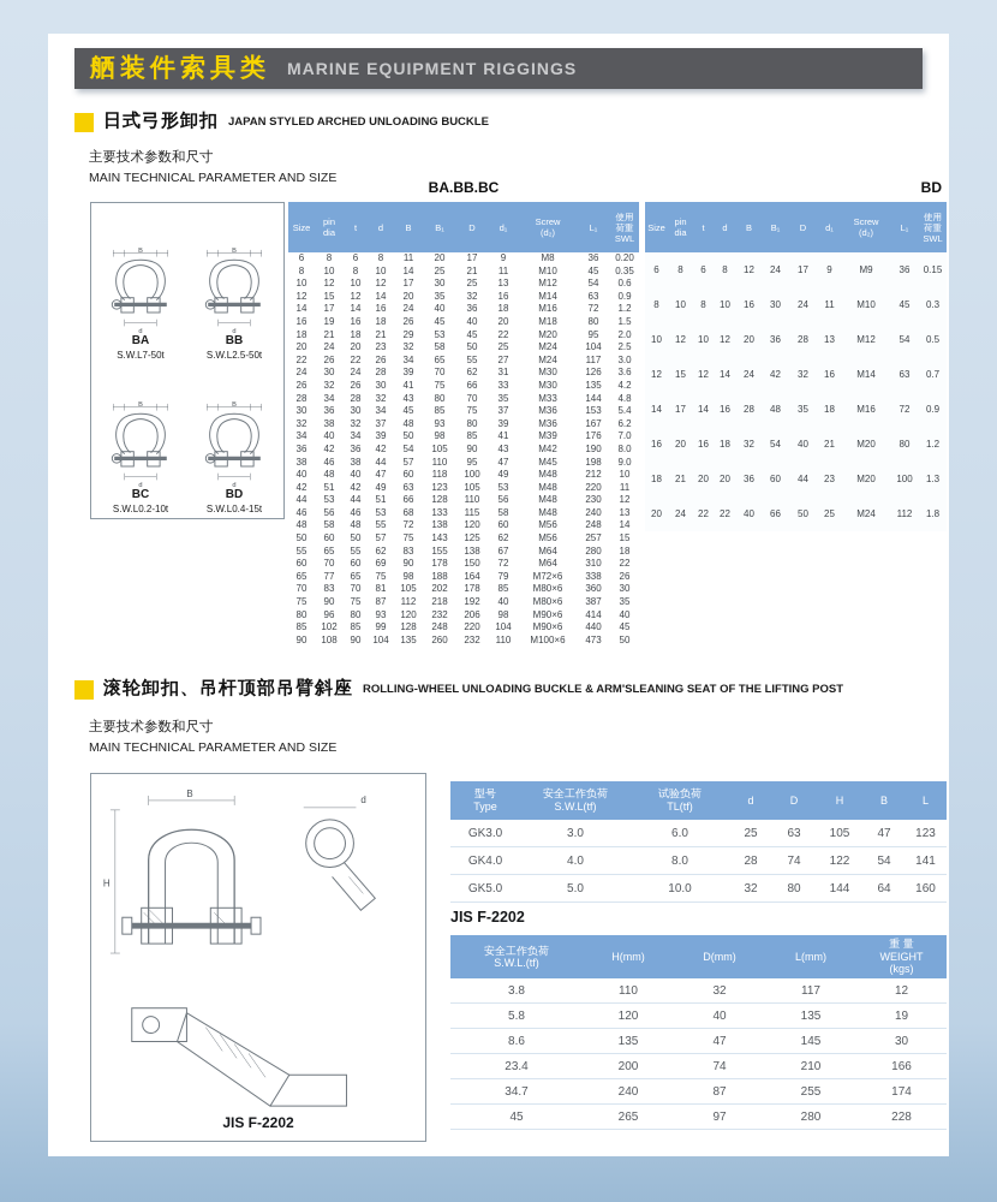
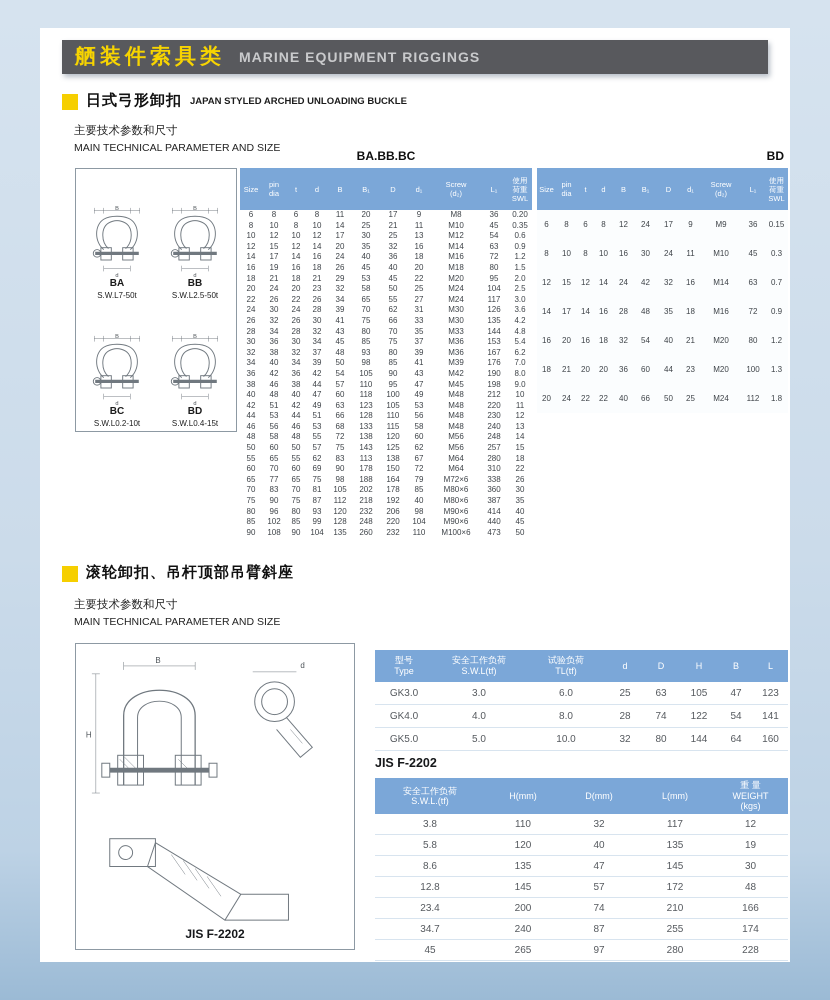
  舾装件索具类
  MARINE EQUIPMENT RIGGINGS
  日式弓形卸扣
  JAPAN STYLED ARCHED UNLOADING BUCKLE
  主要技术参数和尺寸
  MAIN TECHNICAL PARAMETER AND SIZE
  BA
  S.W.L7-50t
  BB
  S.W.L2.5-50t
  BC
  S.W.L0.2-10t
  BD
  S.W.L0.4-15t
  BA.BB.BC
  BD
  Size	pin dia	t	d	B	B₁	D	d₁	Screw (d₂)	L₁	使用 荷重 SWL
  6	8	6	8	11	20	17	9	M8	36	0.20
  8	10	8	10	14	25	21	11	M10	45	0.35
  10	12	10	12	17	30	25	13	M12	54	0.6
  12	15	12	14	20	35	32	16	M14	63	0.9
  14	17	14	16	24	40	36	18	M16	72	1.2
  16	19	16	18	26	45	40	20	M18	80	1.5
  18	21	18	21	29	53	45	22	M20	95	2.0
  20	24	20	23	32	58	50	25	M24	104	2.5
  22	26	22	26	34	65	55	27	M24	117	3.0
  24	30	24	28	39	70	62	31	M30	126	3.6
  26	32	26	30	41	75	66	33	M30	135	4.2
  28	34	28	32	43	80	70	35	M33	144	4.8
  30	36	30	34	45	85	75	37	M36	153	5.4
  32	38	32	37	48	93	80	39	M36	167	6.2
  34	40	34	39	50	98	85	41	M39	176	7.0
  36	42	36	42	54	105	90	43	M42	190	8.0
  38	46	38	44	57	110	95	47	M45	198	9.0
  40	48	40	47	60	118	100	49	M48	212	10
  42	51	42	49	63	123	105	53	M48	220	11
  44	53	44	51	66	128	110	56	M48	230	12
  46	56	46	53	68	133	115	58	M48	240	13
  48	58	48	55	72	138	120	60	M56	248	14
  50	60	50	57	75	143	125	62	M56	257	15
- 55	65	55	62	83	155	138	67	M64	280	18
+ 55	65	55	62	83	113	138	67	M64	280	18
  60	70	60	69	90	178	150	72	M64	310	22
  65	77	65	75	98	188	164	79	M72×6	338	26
  70	83	70	81	105	202	178	85	M80×6	360	30
  75	90	75	87	112	218	192	40	M80×6	387	35
  80	96	80	93	120	232	206	98	M90×6	414	40
  85	102	85	99	128	248	220	104	M90×6	440	45
  90	108	90	104	135	260	232	110	M100×6	473	50
  Size	pin dia	t	d	B	B₁	D	d₁	Screw (d₂)	L₁	使用 荷重 SWL
  6	8	6	8	12	24	17	9	M9	36	0.15
  8	10	8	10	16	30	24	11	M10	45	0.3
- 10	12	10	12	20	36	28	13	M12	54	0.5
  12	15	12	14	24	42	32	16	M14	63	0.7
  14	17	14	16	28	48	35	18	M16	72	0.9
  16	20	16	18	32	54	40	21	M20	80	1.2
  18	21	20	20	36	60	44	23	M20	100	1.3
  20	24	22	22	40	66	50	25	M24	112	1.8
  滚轮卸扣、吊杆顶部吊臂斜座
- ROLLING-WHEEL UNLOADING BUCKLE & ARM'SLEANING SEAT OF THE LIFTING POST
  主要技术参数和尺寸
  MAIN TECHNICAL PARAMETER AND SIZE
  H
  B
  d
  JIS F-2202
  型号 Type	安全工作负荷 S.W.L(tf)	试验负荷 TL(tf)	d	D	H	B	L
  GK3.0	3.0	6.0	25	63	105	47	123
  GK4.0	4.0	8.0	28	74	122	54	141
  GK5.0	5.0	10.0	32	80	144	64	160
  JIS F-2202
  安全工作负荷 S.W.L.(tf)	H(mm)	D(mm)	L(mm)	重 量 WEIGHT (kgs)
  3.8	110	32	117	12
  5.8	120	40	135	19
  8.6	135	47	145	30
+ 12.8	145	57	172	48
  23.4	200	74	210	166
  34.7	240	87	255	174
  45	265	97	280	228
